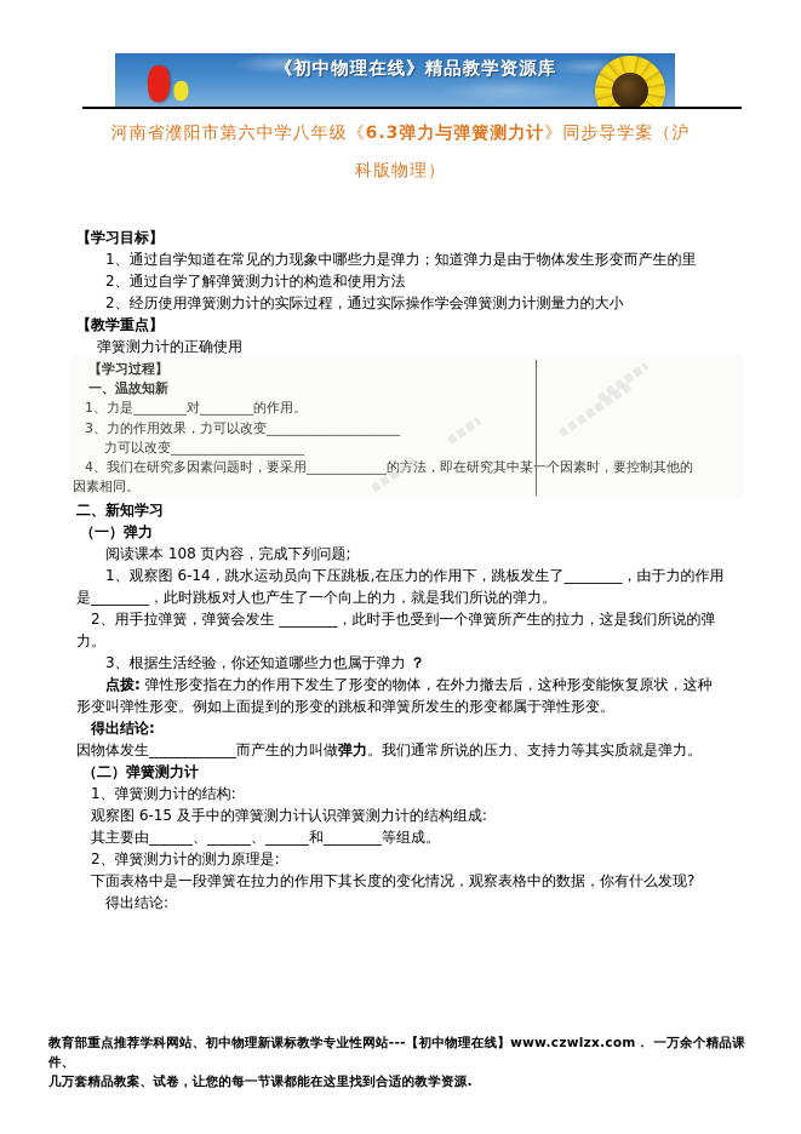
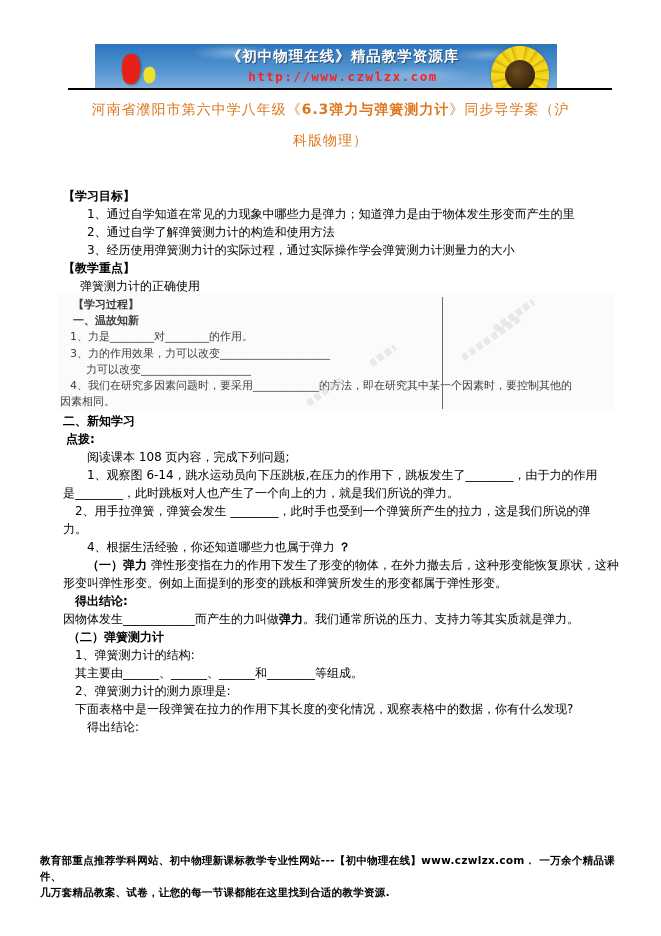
  《初中物理在线》精品教学资源库
+ http://www.czwlzx.com
  河南省濮阳市第六中学八年级《6.3弹力与弹簧测力计》同步导学案（沪
  科版物理）
  【学习目标】
  1、通过自学知道在常见的力现象中哪些力是弹力；知道弹力是由于物体发生形变而产生的里
  2、通过自学了解弹簧测力计的构造和使用方法
- 2、经历使用弹簧测力计的实际过程，通过实际操作学会弹簧测力计测量力的大小
+ 3、经历使用弹簧测力计的实际过程，通过实际操作学会弹簧测力计测量力的大小
  【教学重点】
  弹簧测力计的正确使用
  【学习过程】
  一、温故知新
  1、力是________对________的作用。
  3、力的作用效果，力可以改变____________________
  力可以改变____________________
  4、我们在研究多因素问题时，要采用____________的方法，即在研究其中某一个因素时，要控制其他的
  因素相同。
  二、新知学习
- （一）弹力
+ 点拨:
  阅读课本 108 页内容，完成下列问题;
  1、观察图 6-14，跳水运动员向下压跳板,在压力的作用下，跳板发生了________，由于力的作用
  是________，此时跳板对人也产生了一个向上的力，就是我们所说的弹力。
  2、用手拉弹簧，弹簧会发生 ________，此时手也受到一个弹簧所产生的拉力，这是我们所说的弹
  力。
- 3、根据生活经验，你还知道哪些力也属于弹力 ？
+ 4、根据生活经验，你还知道哪些力也属于弹力 ？
- 点拨: 弹性形变指在力的作用下发生了形变的物体，在外力撤去后，这种形变能恢复原状，这种
+ （一）弹力 弹性形变指在力的作用下发生了形变的物体，在外力撤去后，这种形变能恢复原状，这种
  形变叫弹性形变。例如上面提到的形变的跳板和弹簧所发生的形变都属于弹性形变。
  得出结论:
  因物体发生____________而产生的力叫做弹力。我们通常所说的压力、支持力等其实质就是弹力。
  （二）弹簧测力计
  1、弹簧测力计的结构:
- 观察图 6-15 及手中的弹簧测力计认识弹簧测力计的结构组成:
  其主要由______、______、______和________等组成。
  2、弹簧测力计的测力原理是:
  下面表格中是一段弹簧在拉力的作用下其长度的变化情况，观察表格中的数据，你有什么发现?
  得出结论:
  教育部重点推荐学科网站、初中物理新课标教学专业性网站---【初中物理在线】www.czwlzx.com． 一万余个精品课件、
  几万套精品教案、试卷，让您的每一节课都能在这里找到合适的教学资源.
